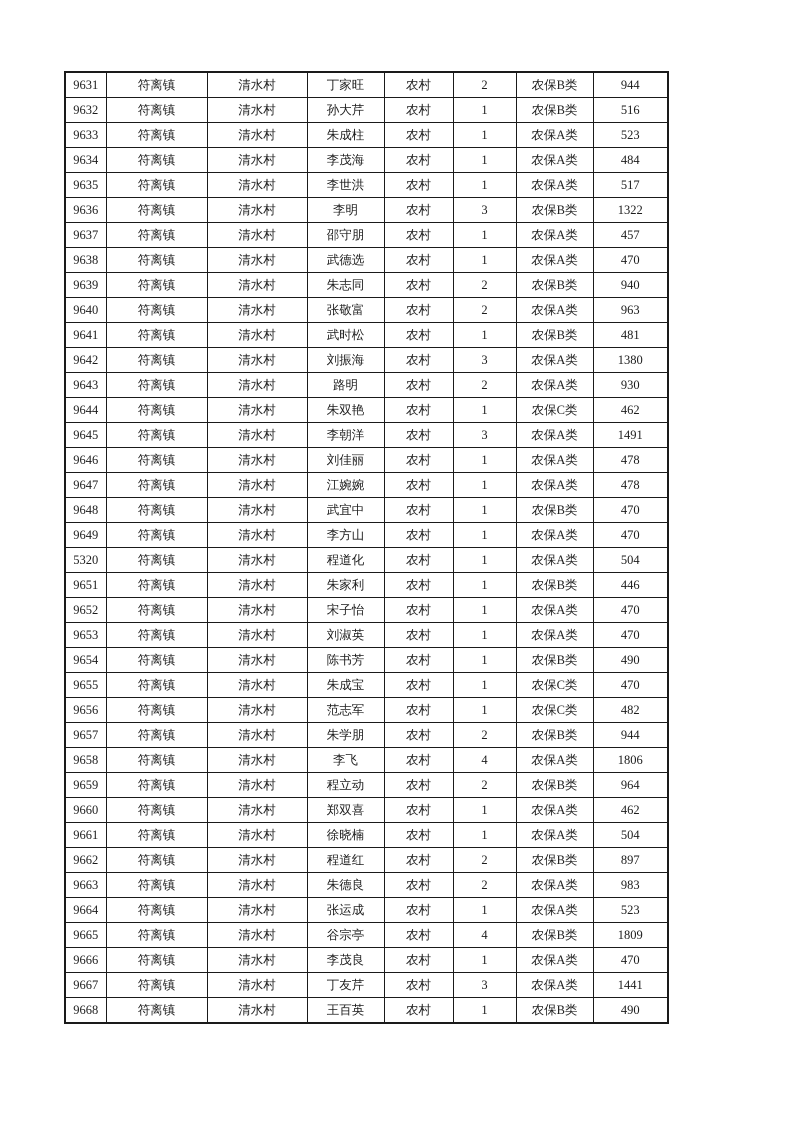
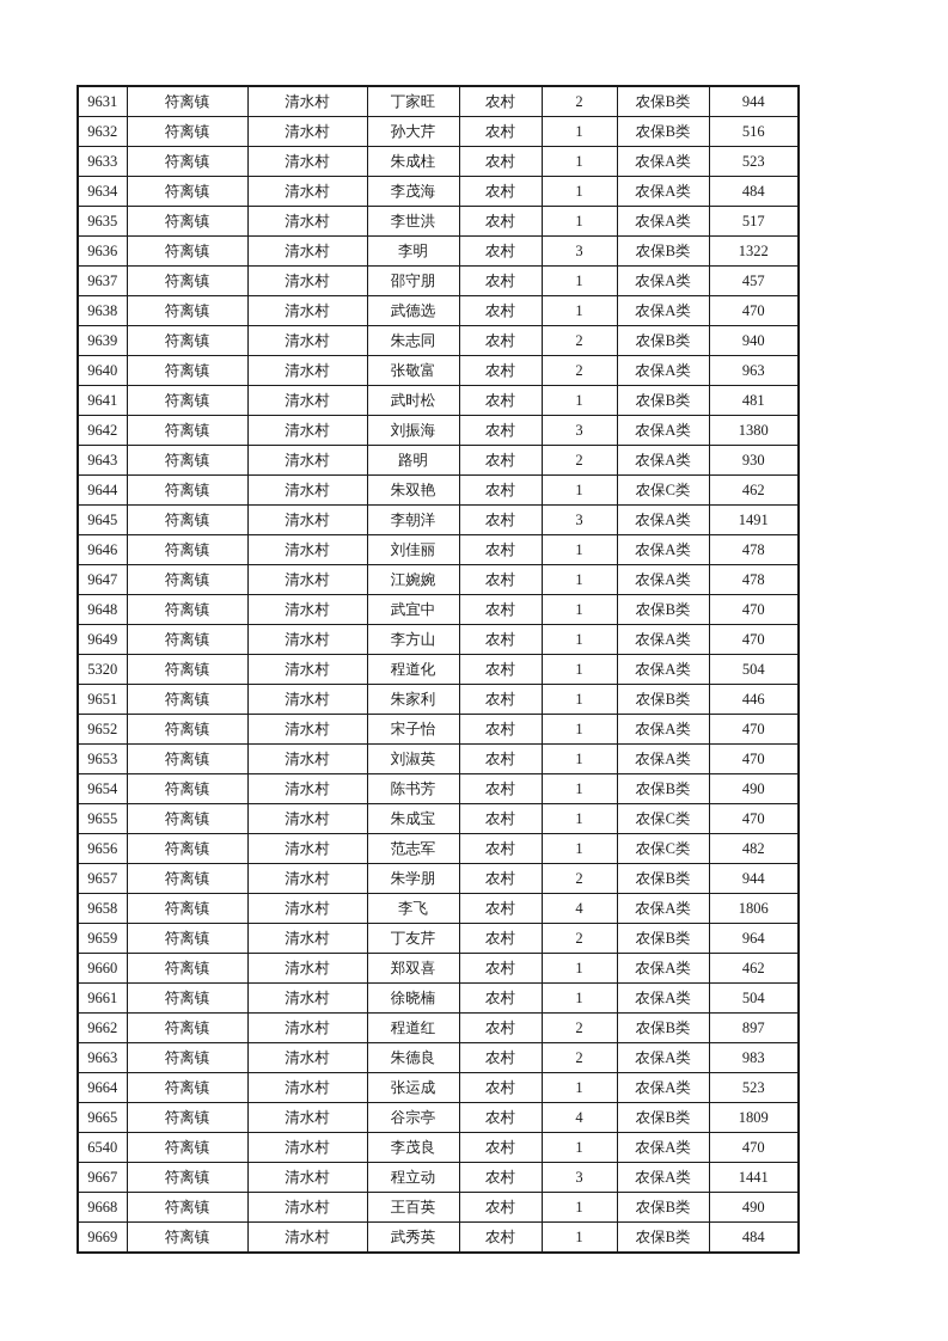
  9631	符离镇	清水村	丁家旺	农村	2	农保B类	944
  9632	符离镇	清水村	孙大芹	农村	1	农保B类	516
  9633	符离镇	清水村	朱成柱	农村	1	农保A类	523
  9634	符离镇	清水村	李茂海	农村	1	农保A类	484
  9635	符离镇	清水村	李世洪	农村	1	农保A类	517
  9636	符离镇	清水村	李明	农村	3	农保B类	1322
  9637	符离镇	清水村	邵守朋	农村	1	农保A类	457
  9638	符离镇	清水村	武德选	农村	1	农保A类	470
  9639	符离镇	清水村	朱志同	农村	2	农保B类	940
  9640	符离镇	清水村	张敬富	农村	2	农保A类	963
  9641	符离镇	清水村	武时松	农村	1	农保B类	481
  9642	符离镇	清水村	刘振海	农村	3	农保A类	1380
  9643	符离镇	清水村	路明	农村	2	农保A类	930
  9644	符离镇	清水村	朱双艳	农村	1	农保C类	462
  9645	符离镇	清水村	李朝洋	农村	3	农保A类	1491
  9646	符离镇	清水村	刘佳丽	农村	1	农保A类	478
  9647	符离镇	清水村	江婉婉	农村	1	农保A类	478
  9648	符离镇	清水村	武宜中	农村	1	农保B类	470
  9649	符离镇	清水村	李方山	农村	1	农保A类	470
  5320	符离镇	清水村	程道化	农村	1	农保A类	504
  9651	符离镇	清水村	朱家利	农村	1	农保B类	446
  9652	符离镇	清水村	宋子怡	农村	1	农保A类	470
  9653	符离镇	清水村	刘淑英	农村	1	农保A类	470
  9654	符离镇	清水村	陈书芳	农村	1	农保B类	490
  9655	符离镇	清水村	朱成宝	农村	1	农保C类	470
  9656	符离镇	清水村	范志军	农村	1	农保C类	482
  9657	符离镇	清水村	朱学朋	农村	2	农保B类	944
  9658	符离镇	清水村	李飞	农村	4	农保A类	1806
- 9659	符离镇	清水村	程立动	农村	2	农保B类	964
+ 9659	符离镇	清水村	丁友芹	农村	2	农保B类	964
  9660	符离镇	清水村	郑双喜	农村	1	农保A类	462
  9661	符离镇	清水村	徐晓楠	农村	1	农保A类	504
  9662	符离镇	清水村	程道红	农村	2	农保B类	897
  9663	符离镇	清水村	朱德良	农村	2	农保A类	983
  9664	符离镇	清水村	张运成	农村	1	农保A类	523
  9665	符离镇	清水村	谷宗亭	农村	4	农保B类	1809
- 9666	符离镇	清水村	李茂良	农村	1	农保A类	470
+ 6540	符离镇	清水村	李茂良	农村	1	农保A类	470
- 9667	符离镇	清水村	丁友芹	农村	3	农保A类	1441
+ 9667	符离镇	清水村	程立动	农村	3	农保A类	1441
  9668	符离镇	清水村	王百英	农村	1	农保B类	490
+ 9669	符离镇	清水村	武秀英	农村	1	农保B类	484
